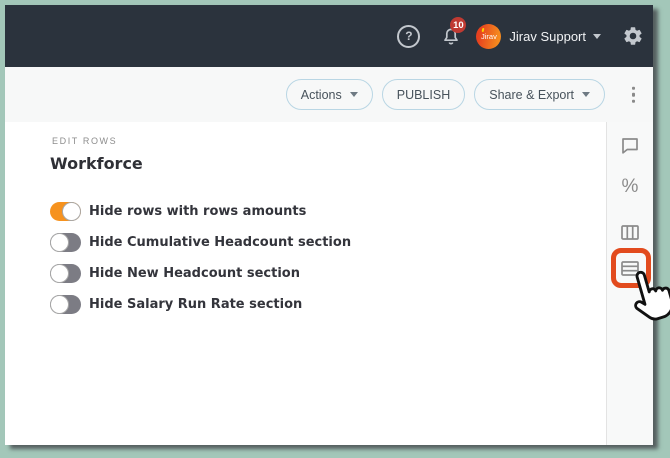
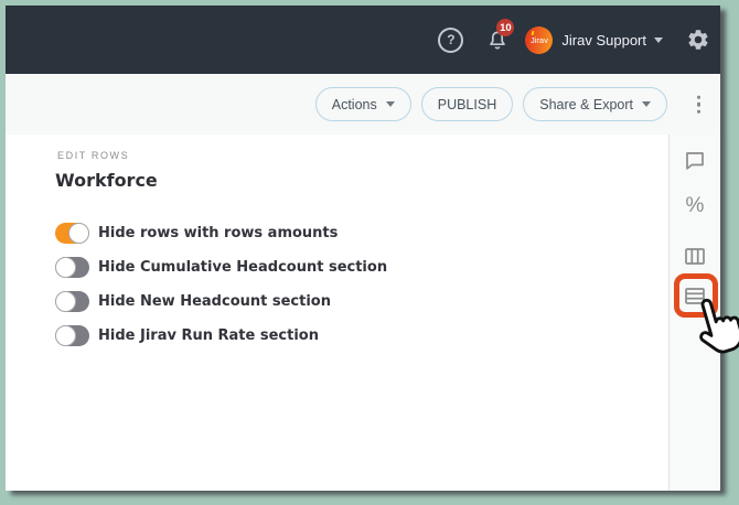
  ?
  10
  Jirav
  Jirav Support
  Actions
  PUBLISH
  Share & Export
  EDIT ROWS
  Workforce
  Hide rows with rows amounts
  Hide Cumulative Headcount section
  Hide New Headcount section
- Hide Salary Run Rate section
+ Hide Jirav Run Rate section
  %
